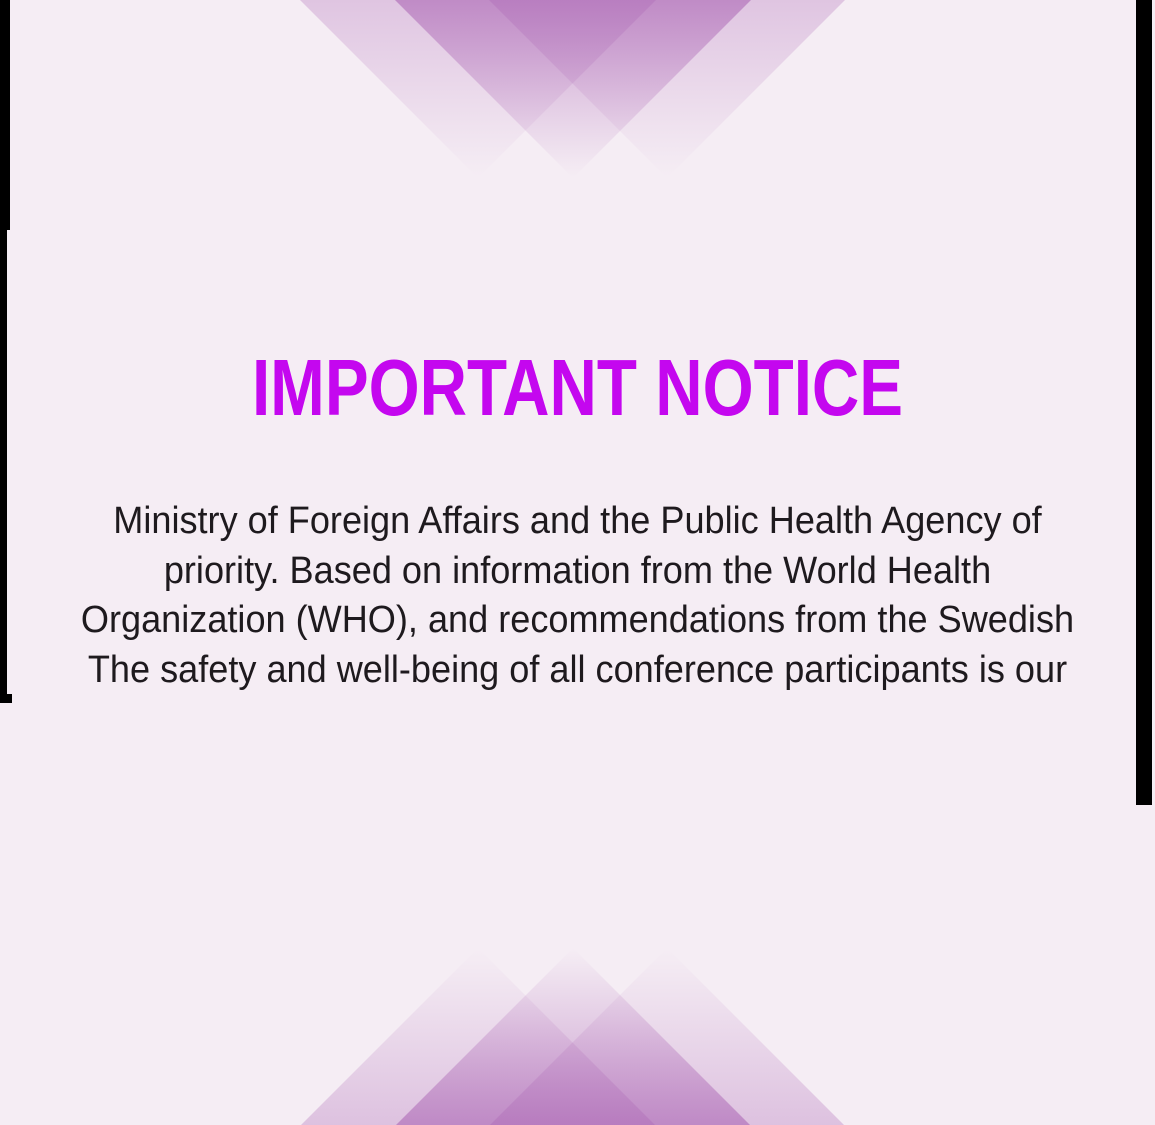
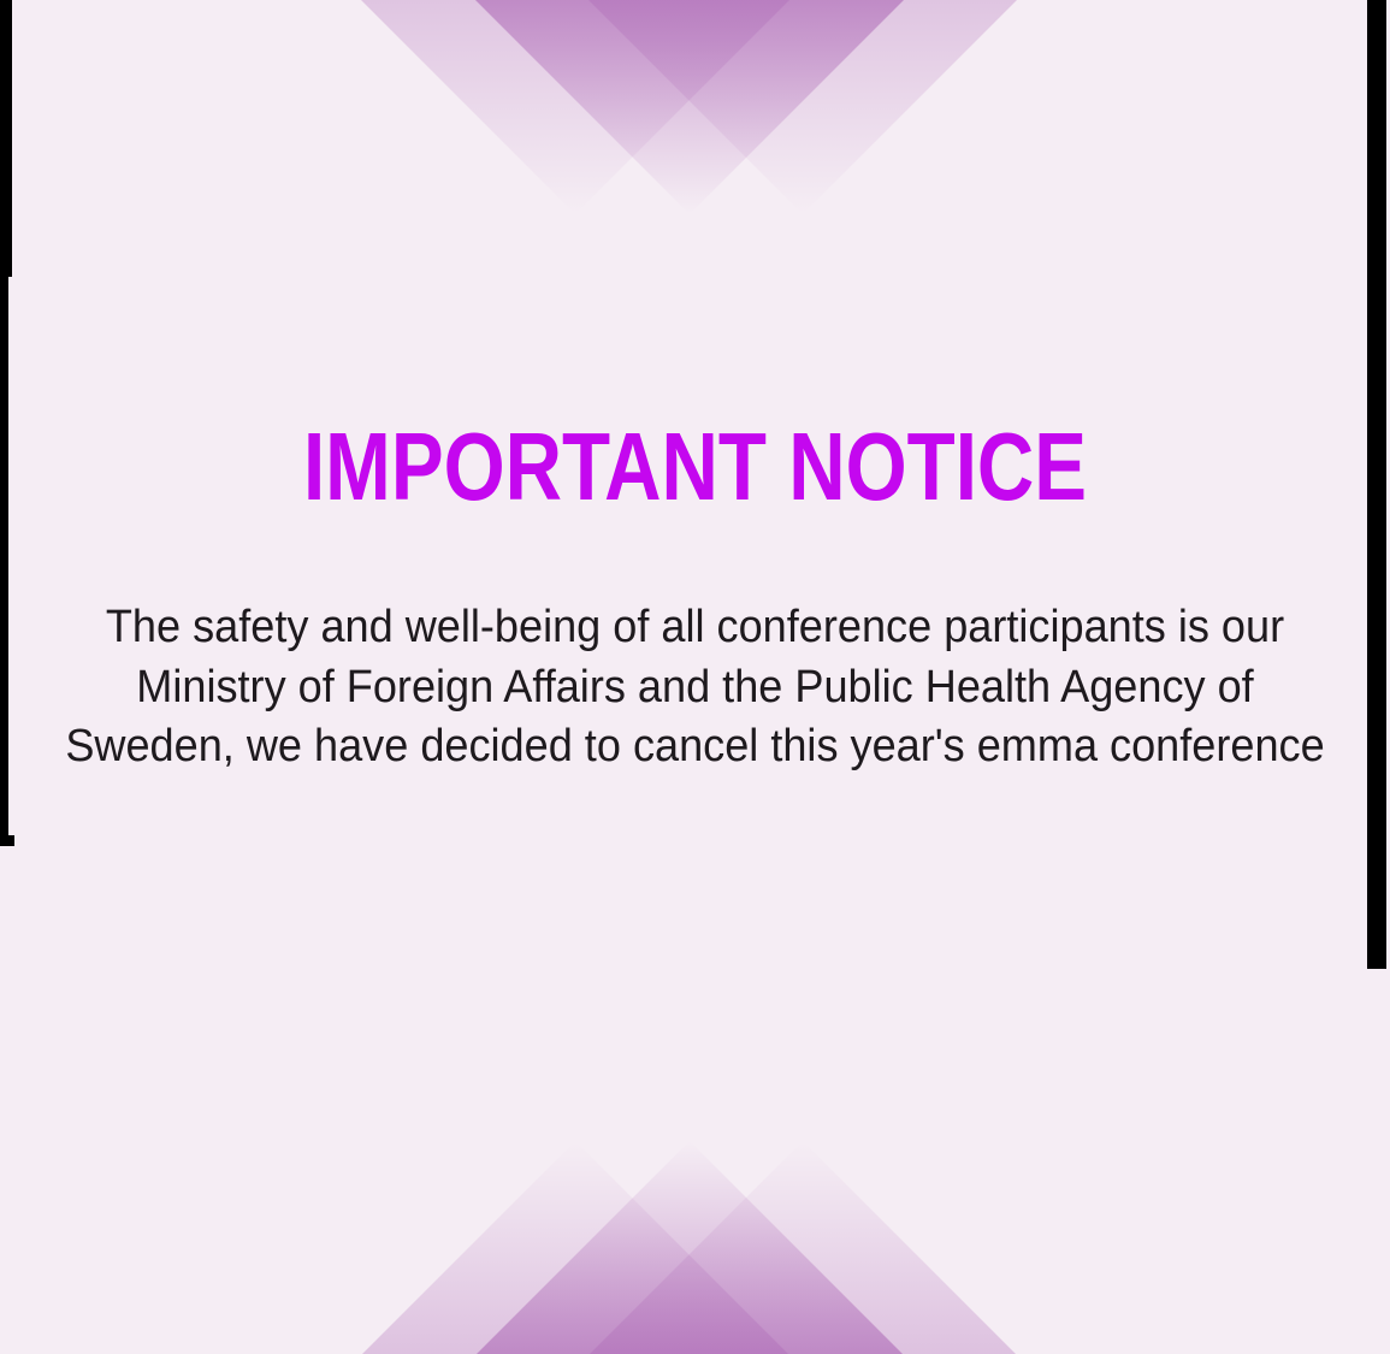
  IMPORTANT NOTICE
- Ministry of Foreign Affairs and the Public Health Agency of
+ The safety and well-being of all conference participants is our
- priority. Based on information from the World Health
- Organization (WHO), and recommendations from the Swedish
- The safety and well-being of all conference participants is our
+ Ministry of Foreign Affairs and the Public Health Agency of
+ Sweden, we have decided to cancel this year's emma conference
